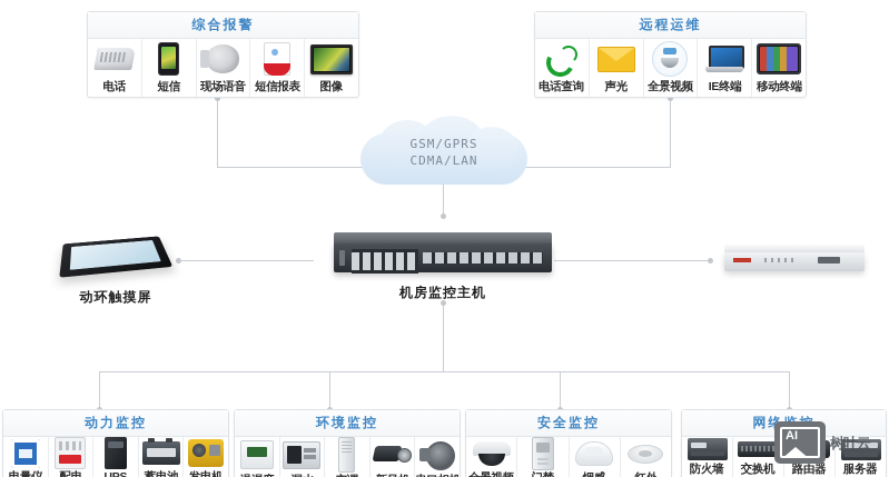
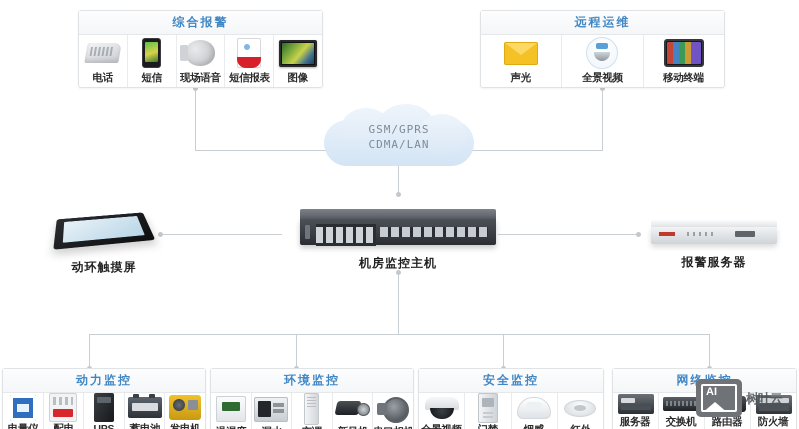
  综合报警
  电话
  短信
  现场语音
  短信报表
  图像
  远程运维
- 电话查询
  声光
  全景视频
- IE终端
  移动终端
  GSM/GPRS
  CDMA/LAN
  动环触摸屏
  机房监控主机
+ 报警服务器
  动力监控
  环境监控
  安全监控
- 防火墙
+ 服务器
  交换机
  路由器
- 服务器
+ 防火墙
  树叶云
